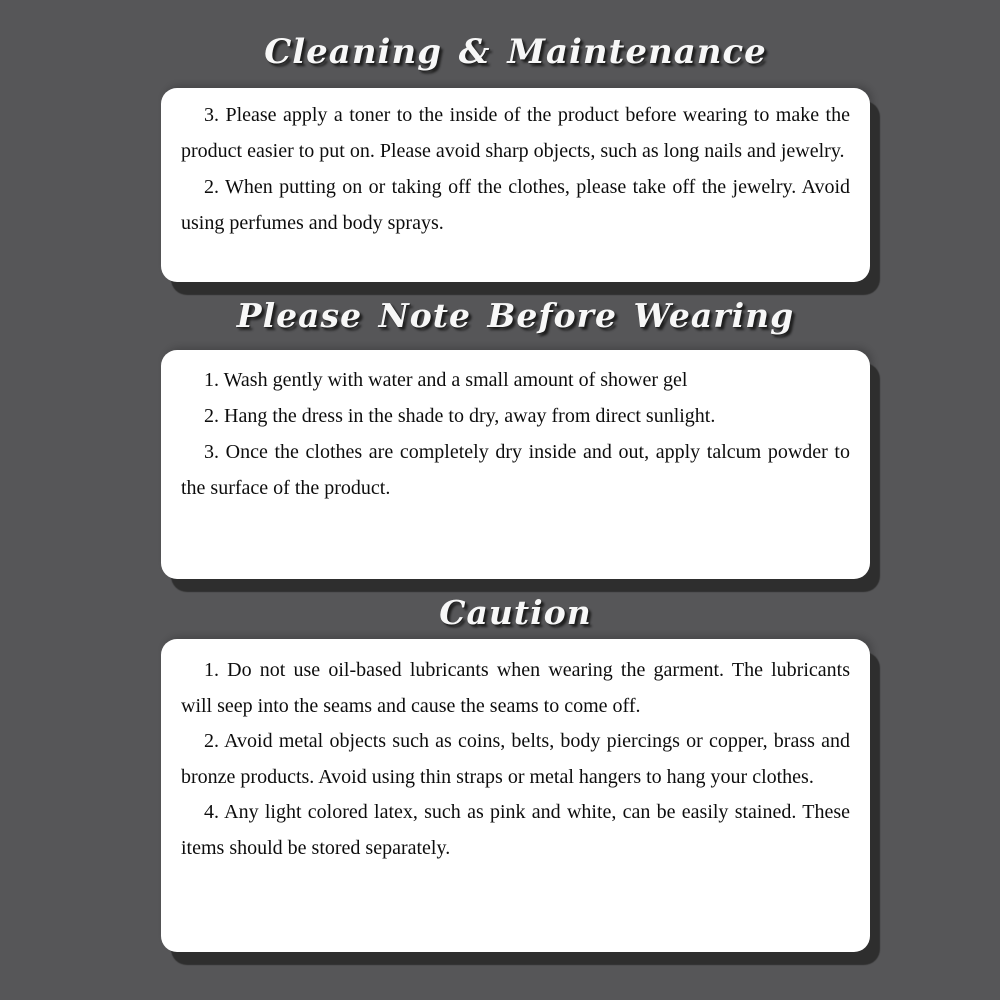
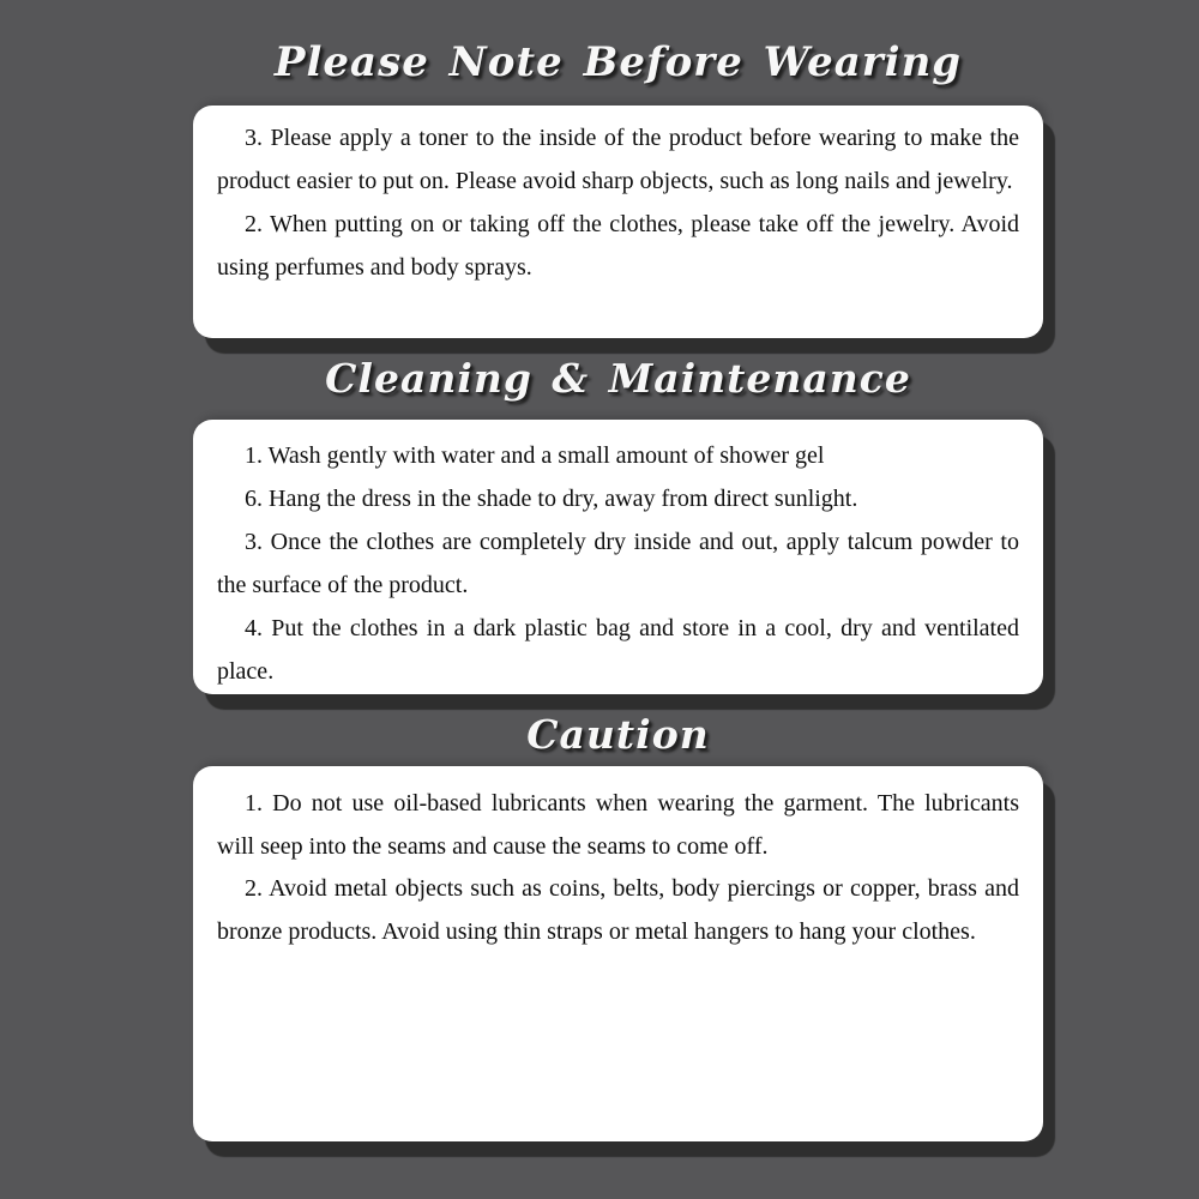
- Cleaning & Maintenance
+ Please Note Before Wearing
  3. Please apply a toner to the inside of the product before wearing to make the product easier to put on. Please avoid sharp objects, such as long nails and jewelry.
  2. When putting on or taking off the clothes, please take off the jewelry. Avoid using perfumes and body sprays.
- Please Note Before Wearing
+ Cleaning & Maintenance
  1. Wash gently with water and a small amount of shower gel
- 2. Hang the dress in the shade to dry, away from direct sunlight.
+ 6. Hang the dress in the shade to dry, away from direct sunlight.
  3. Once the clothes are completely dry inside and out, apply talcum powder to the surface of the product.
+ 4. Put the clothes in a dark plastic bag and store in a cool, dry and ventilated place.
  Caution
  1. Do not use oil-based lubricants when wearing the garment. The lubricants will seep into the seams and cause the seams to come off.
  2. Avoid metal objects such as coins, belts, body piercings or copper, brass and bronze products. Avoid using thin straps or metal hangers to hang your clothes.
- 4. Any light colored latex, such as pink and white, can be easily stained. These items should be stored separately.
